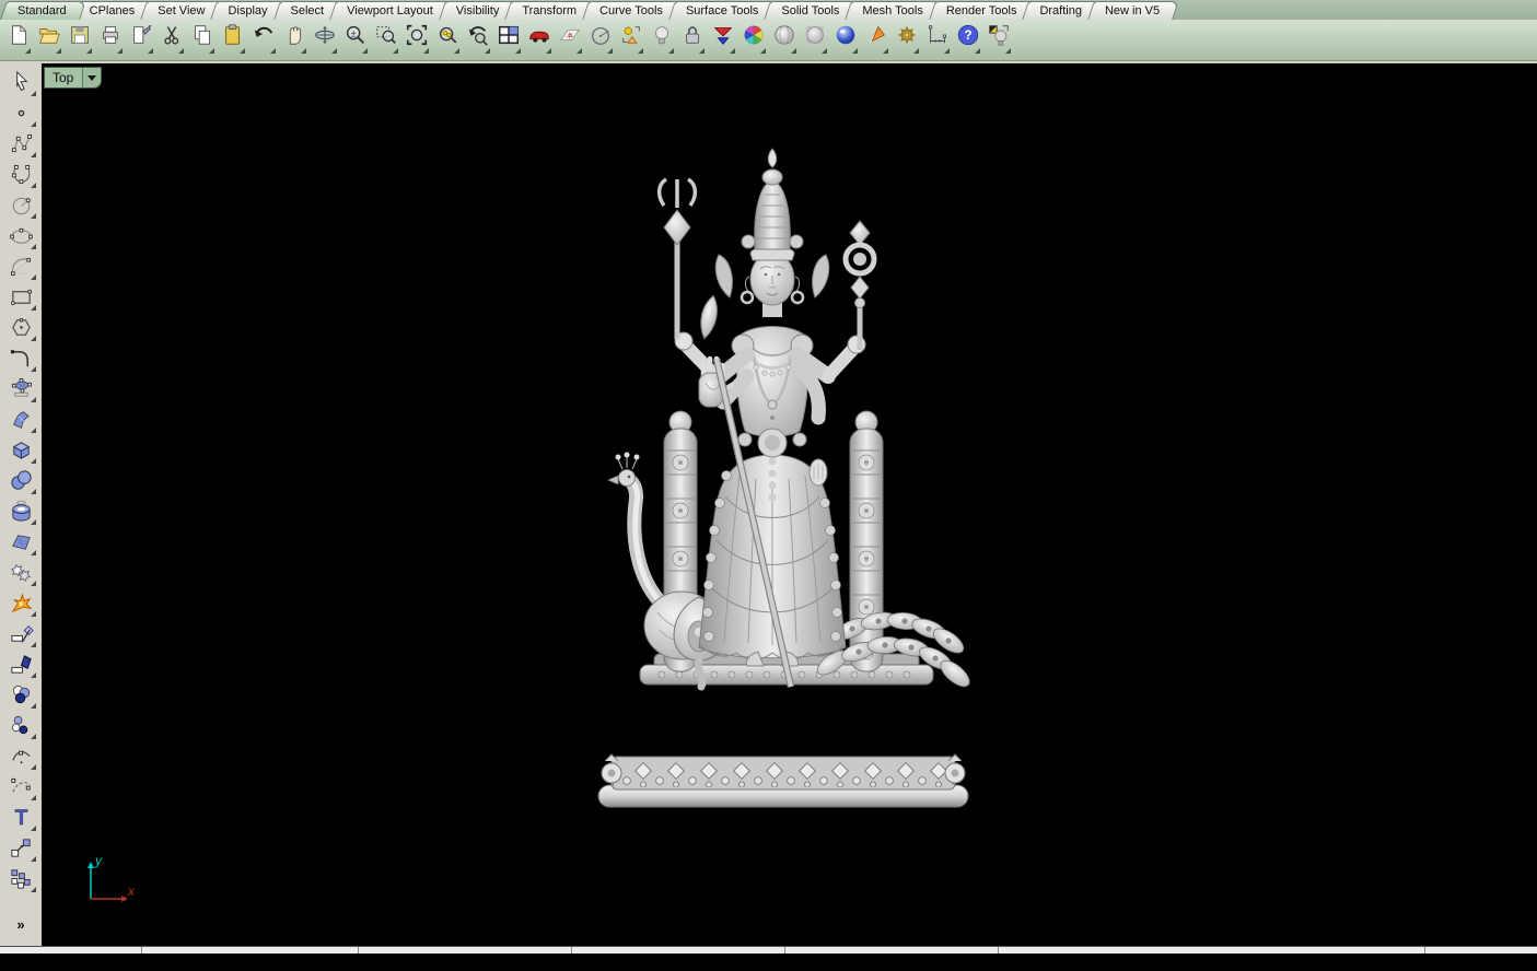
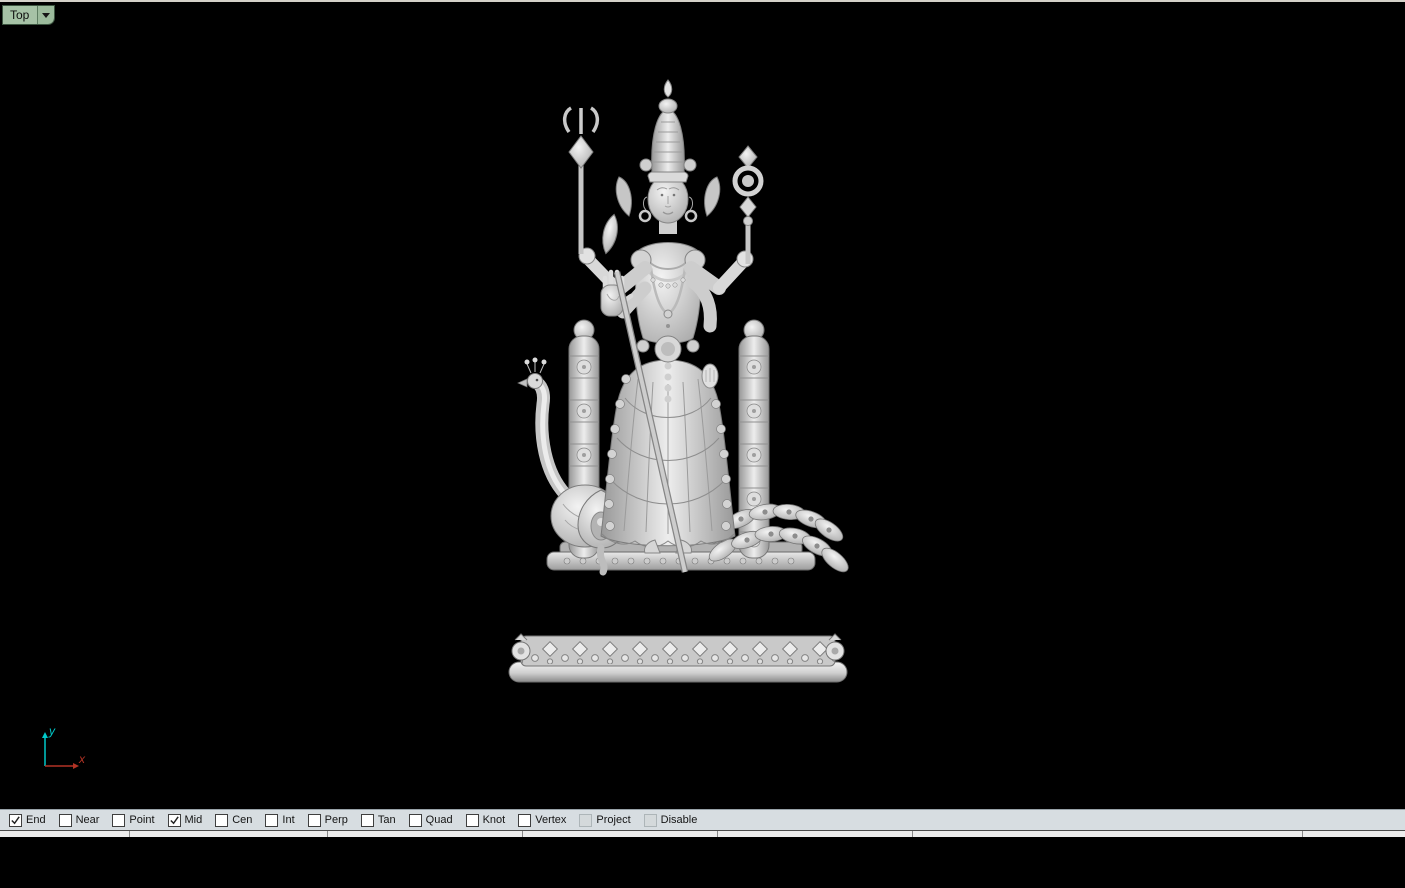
- Standard
- CPlanes
- Set View
- Display
- Select
- Viewport Layout
- Visibility
- Transform
- Curve Tools
- Surface Tools
- Solid Tools
- Mesh Tools
- Render Tools
- Drafting
- New in V5
- ±
- ?
- T
- »
  Top
  y
  x
+ End
+ Near
+ Point
+ Mid
+ Cen
+ Int
+ Perp
+ Tan
+ Quad
+ Knot
+ Vertex
+ Project
+ Disable
